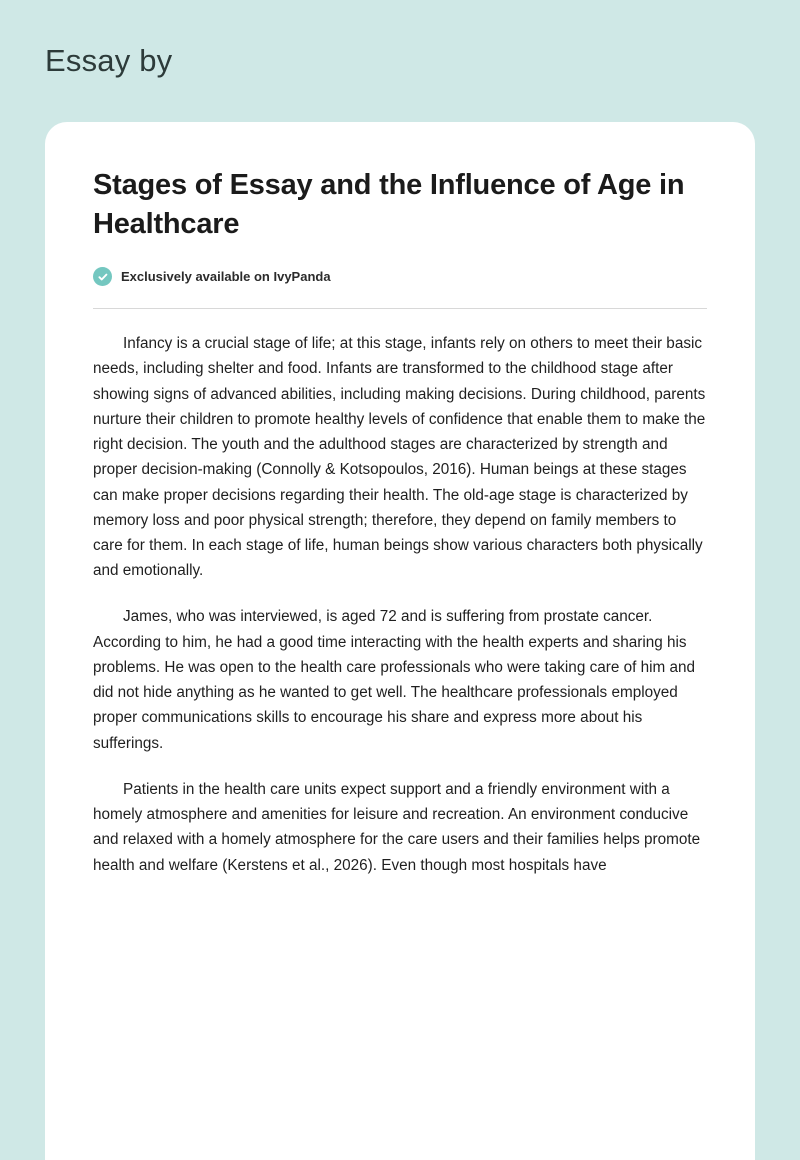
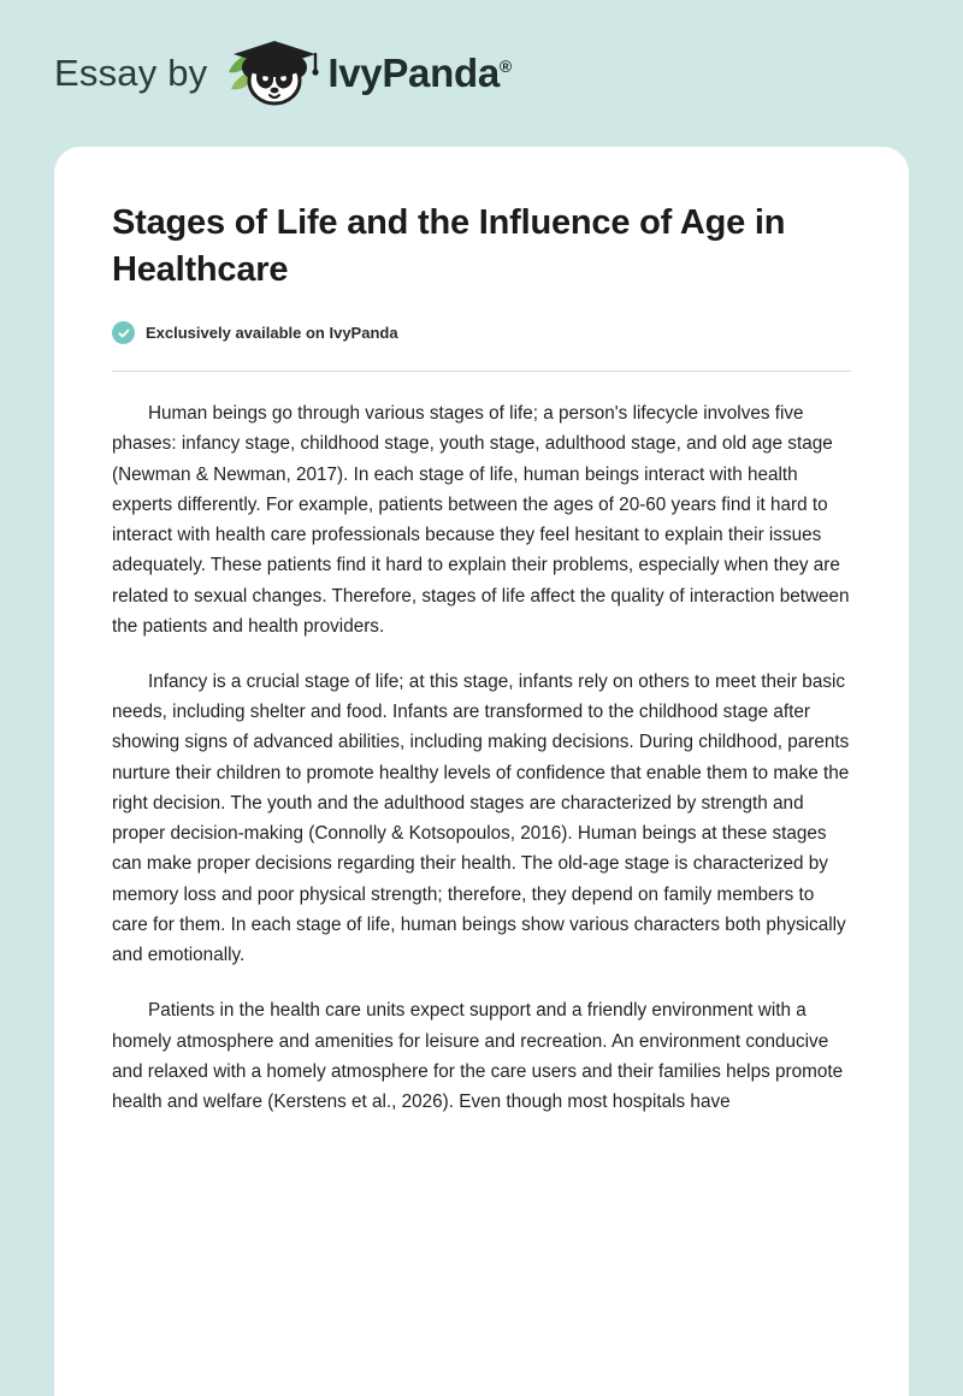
  Essay by
+ IvyPanda®
- Stages of Essay and the Influence of Age in Healthcare
+ Stages of Life and the Influence of Age in Healthcare
  Exclusively available on IvyPanda
+ Human beings go through various stages of life; a person's lifecycle involves five phases: infancy stage, childhood stage, youth stage, adulthood stage, and old age stage (Newman & Newman, 2017). In each stage of life, human beings interact with health experts differently. For example, patients between the ages of 20-60 years find it hard to interact with health care professionals because they feel hesitant to explain their issues adequately. These patients find it hard to explain their problems, especially when they are related to sexual changes. Therefore, stages of life affect the quality of interaction between the patients and health providers.
  Infancy is a crucial stage of life; at this stage, infants rely on others to meet their basic needs, including shelter and food. Infants are transformed to the childhood stage after showing signs of advanced abilities, including making decisions. During childhood, parents nurture their children to promote healthy levels of confidence that enable them to make the right decision. The youth and the adulthood stages are characterized by strength and proper decision-making (Connolly & Kotsopoulos, 2016). Human beings at these stages can make proper decisions regarding their health. The old-age stage is characterized by memory loss and poor physical strength; therefore, they depend on family members to care for them. In each stage of life, human beings show various characters both physically and emotionally.
- James, who was interviewed, is aged 72 and is suffering from prostate cancer. According to him, he had a good time interacting with the health experts and sharing his problems. He was open to the health care professionals who were taking care of him and did not hide anything as he wanted to get well. The healthcare professionals employed proper communications skills to encourage his share and express more about his sufferings.
  Patients in the health care units expect support and a friendly environment with a homely atmosphere and amenities for leisure and recreation. An environment conducive and relaxed with a homely atmosphere for the care users and their families helps promote health and welfare (Kerstens et al., 2026). Even though most hospitals have
